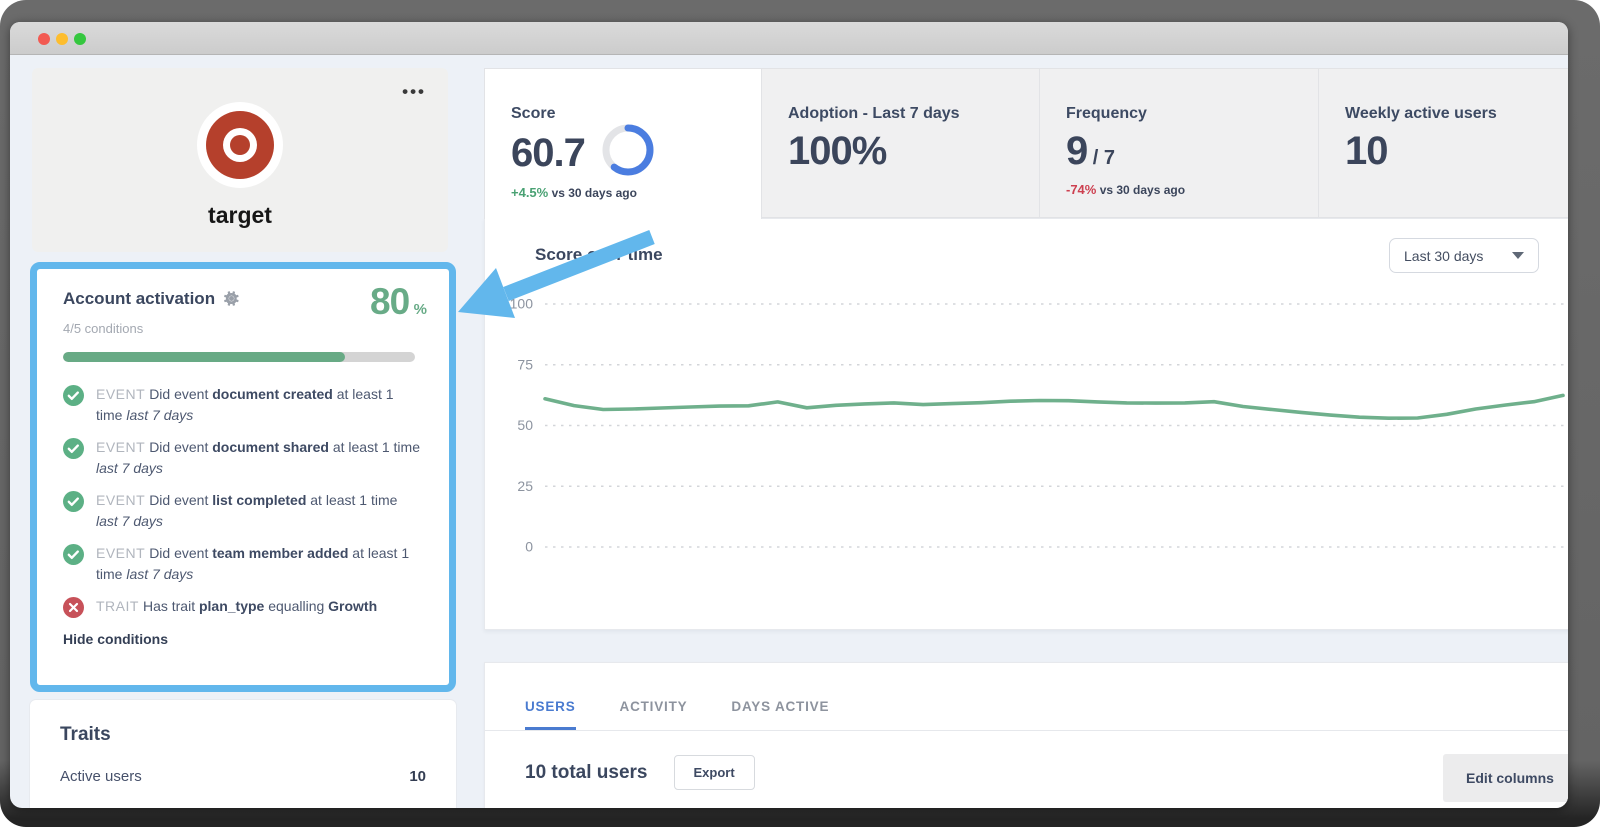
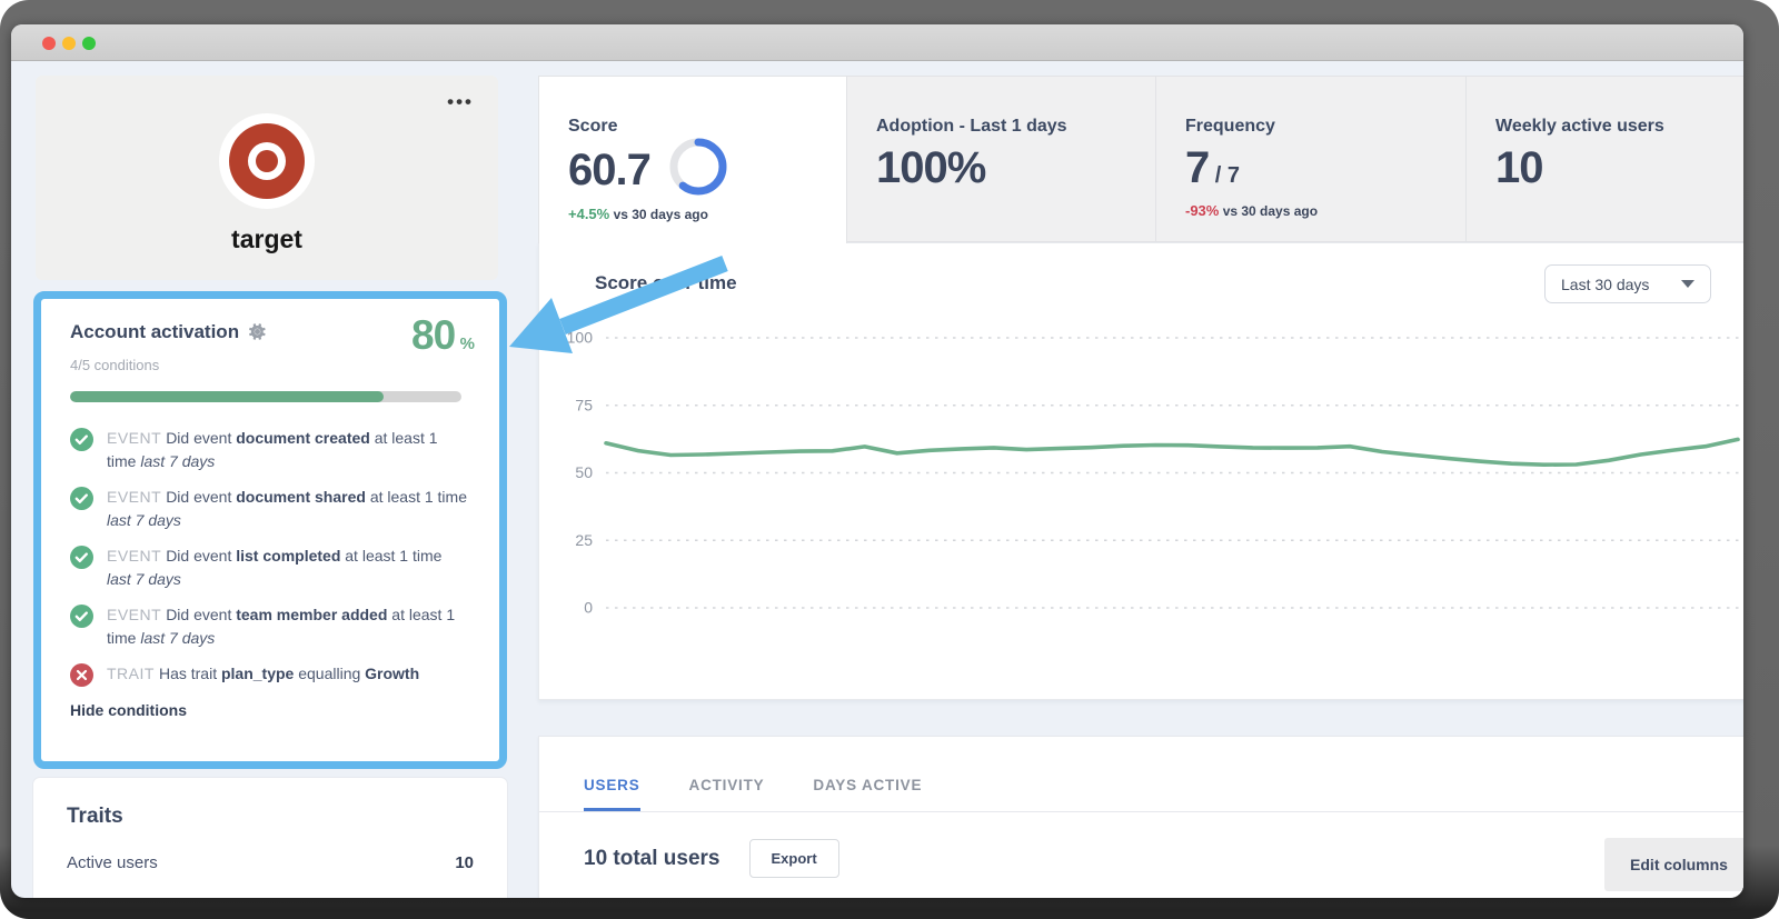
  •••
  target
  Account activation
  4/5 conditions
  80 %
  EVENT Did event document created at least 1 time last 7 days
  EVENT Did event document shared at least 1 time last 7 days
  EVENT Did event list completed at least 1 time last 7 days
  EVENT Did event team member added at least 1 time last 7 days
  TRAIT Has trait plan_type equalling Growth
  Hide conditions
  Traits
  Active users
  10
  Score
  60.7
  +4.5% vs 30 days ago
- Adoption - Last 7 days
+ Adoption - Last 1 days
  100%
  Frequency
- 9 / 7
+ 7 / 7
- -74% vs 30 days ago
+ -93% vs 30 days ago
  Weekly active users
  10
  Last 30 days
  0
  25
  50
  75
  100
  USERS
  ACTIVITY
  DAYS ACTIVE
  10 total users
  Export
  Edit columns
